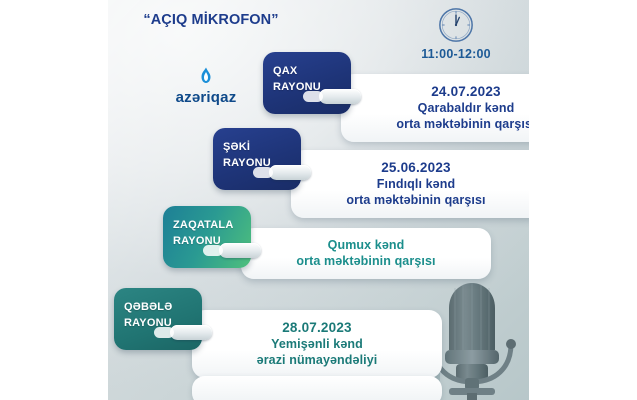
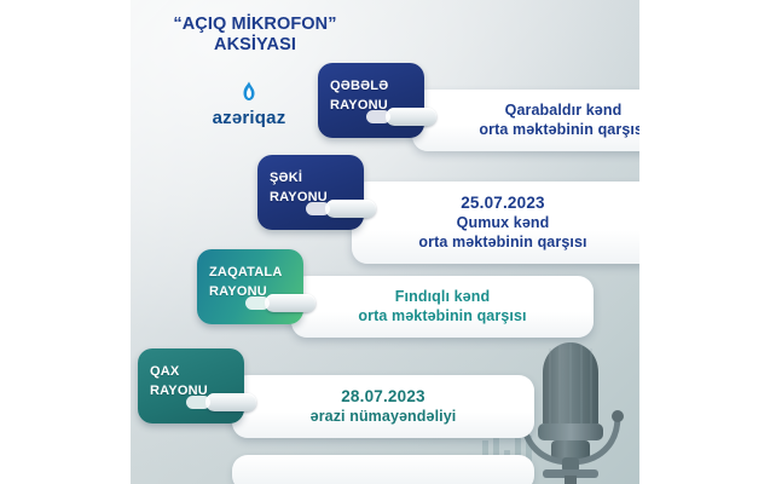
  “AÇIQ MİKROFON”
+ AKSİYASI
  azəriqaz
- 11:00-12:00
- 24.07.2023
  Qarabaldır kənd
  orta məktəbinin qarşıs
- QAX
+ QƏBƏLƏ
  RAYONU
- 25.06.2023
+ 25.07.2023
- Fındıqlı kənd
+ Qumux kənd
  orta məktəbinin qarşısı
  ŞƏKİ
  RAYONU
- Qumux kənd
+ Fındıqlı kənd
  orta məktəbinin qarşısı
  ZAQATALA
  RAYONU
  28.07.2023
- Yemişənli kənd
  ərazi nümayəndəliyi
- QƏBƏLƏ
+ QAX
  RAYONU
